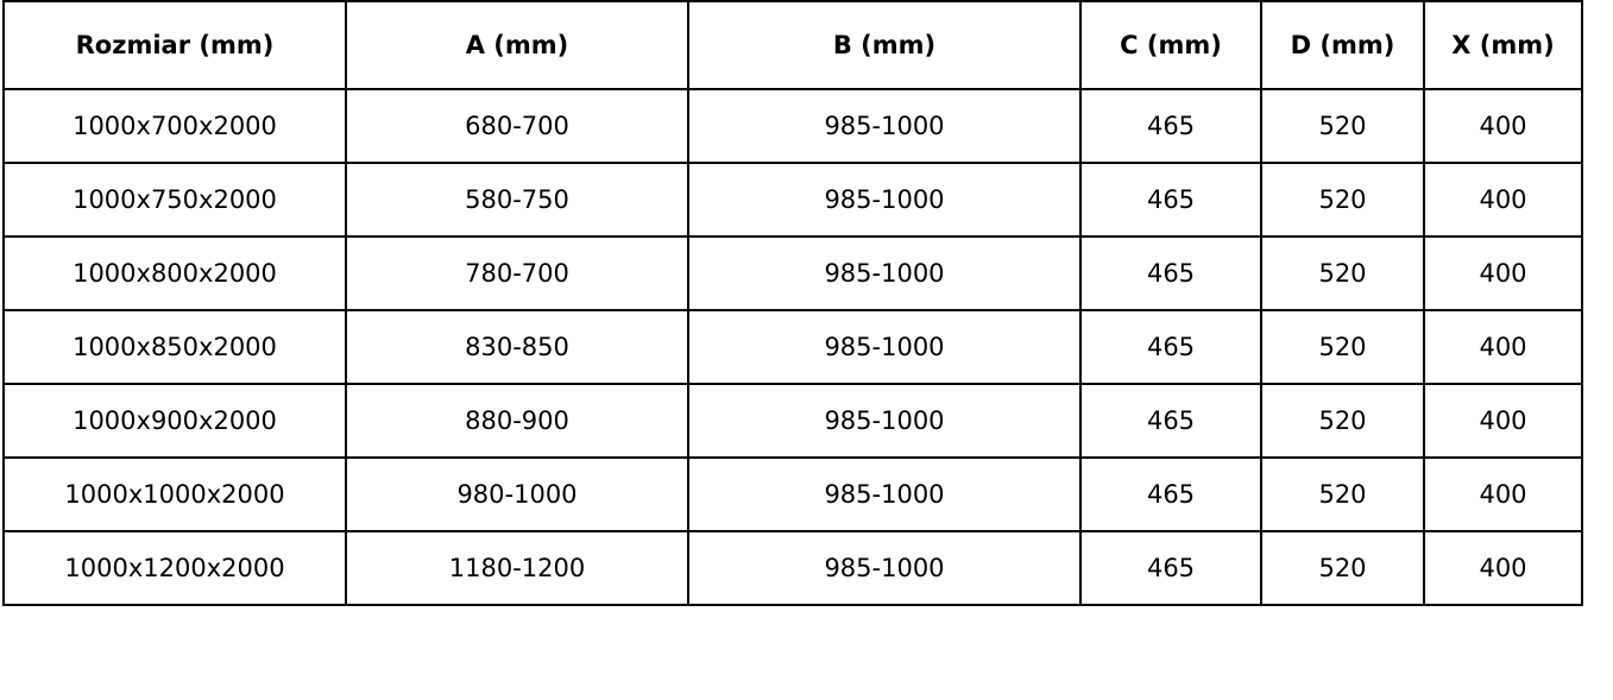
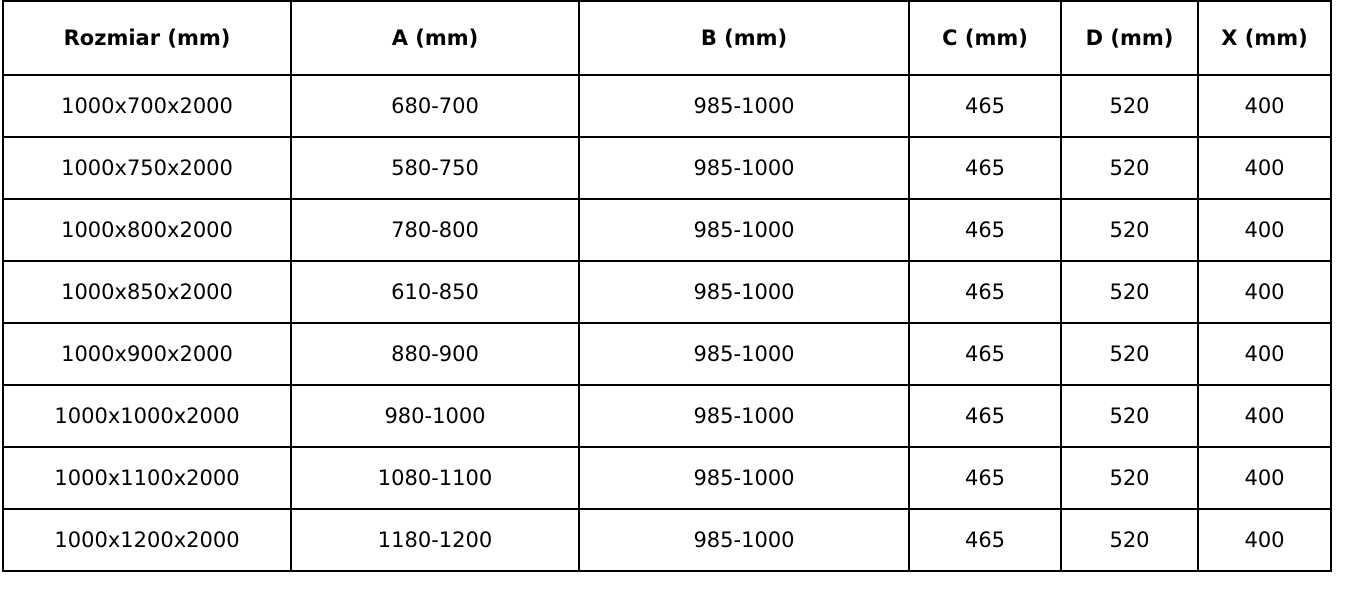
  Rozmiar (mm)	A (mm)	B (mm)	C (mm)	D (mm)	X (mm)
  1000x700x2000	680-700	985-1000	465	520	400
  1000x750x2000	580-750	985-1000	465	520	400
- 1000x800x2000	780-700	985-1000	465	520	400
+ 1000x800x2000	780-800	985-1000	465	520	400
- 1000x850x2000	830-850	985-1000	465	520	400
+ 1000x850x2000	610-850	985-1000	465	520	400
  1000x900x2000	880-900	985-1000	465	520	400
  1000x1000x2000	980-1000	985-1000	465	520	400
+ 1000x1100x2000	1080-1100	985-1000	465	520	400
  1000x1200x2000	1180-1200	985-1000	465	520	400
